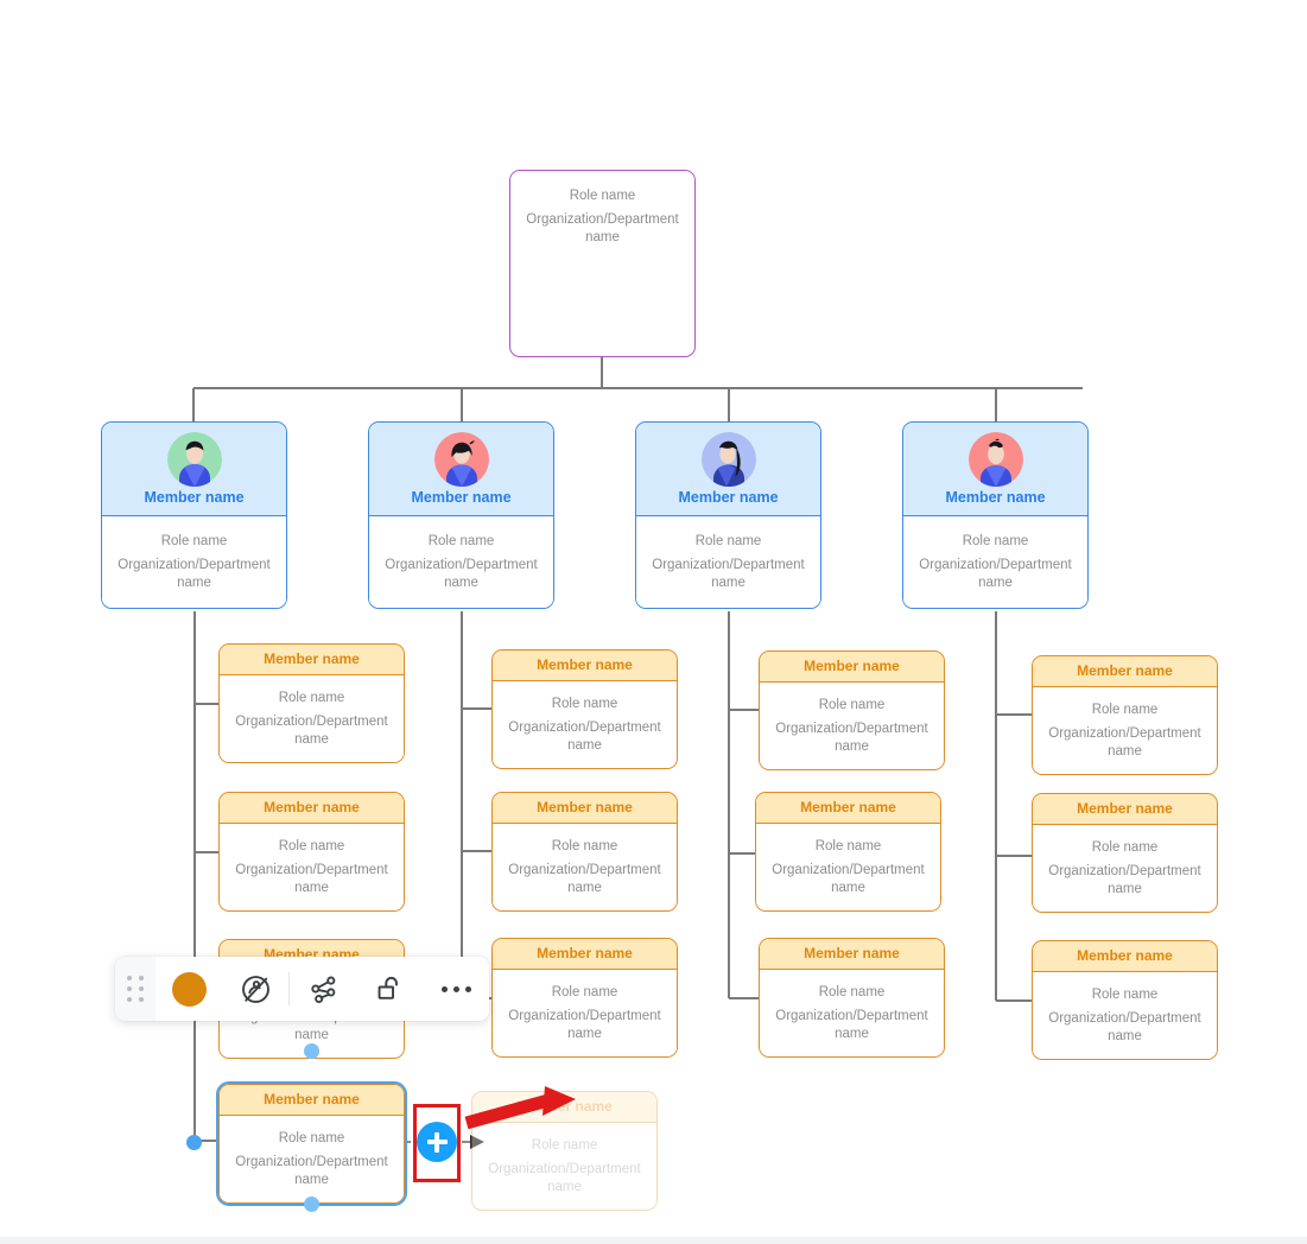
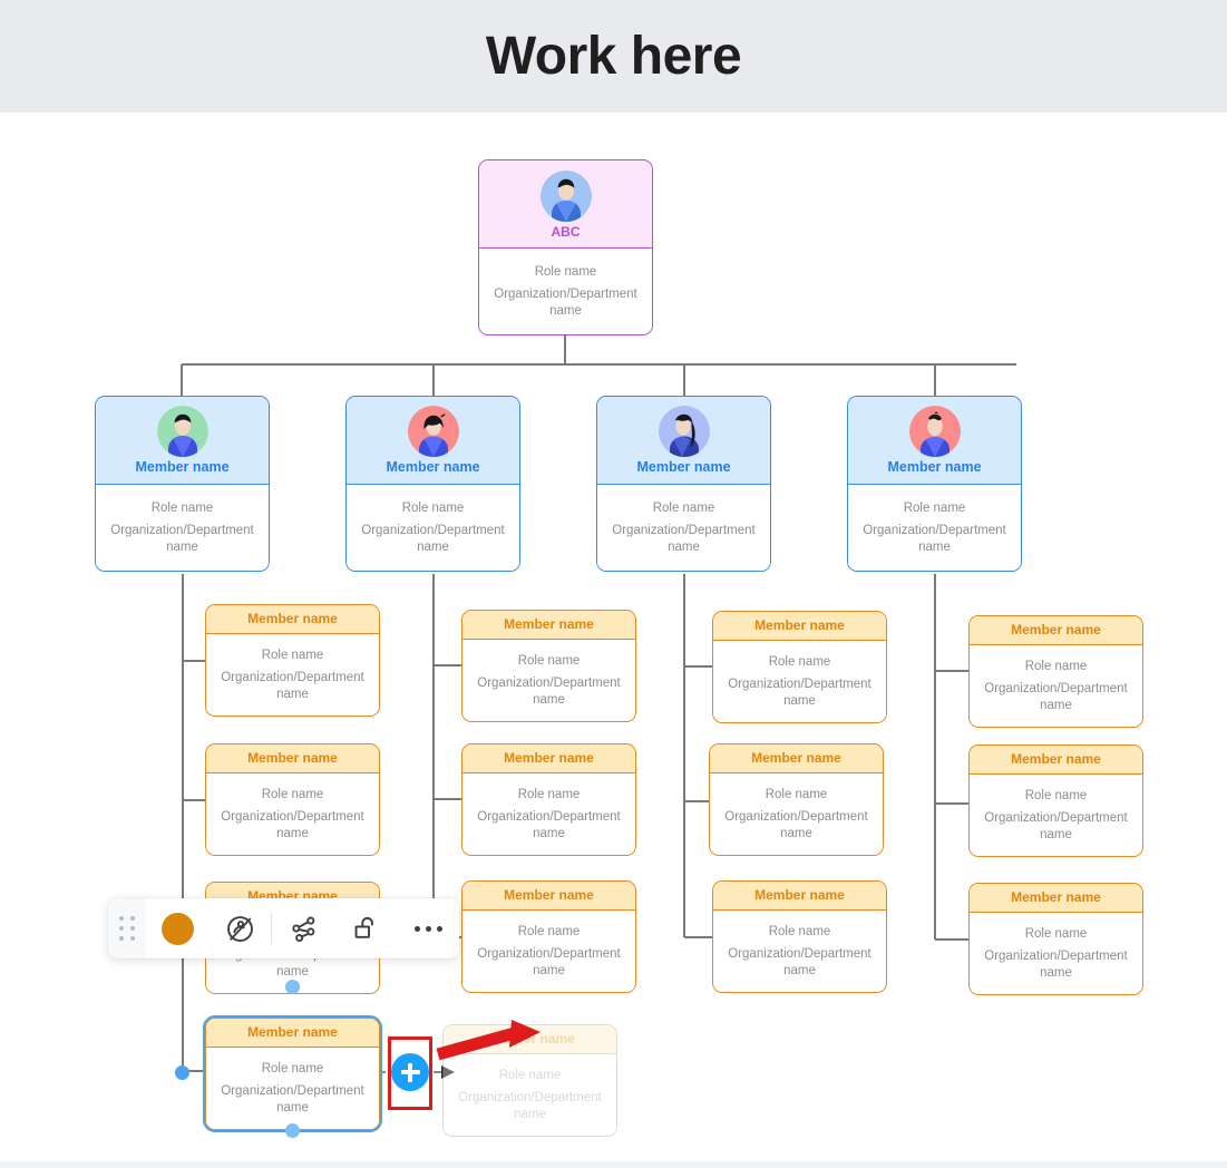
+ Work here
+ ABC
  Role name
  Organization/Department name
  Member name
  Role name
  Organization/Department name
  Member name
  Role name
  Organization/Department name
  Member name
  Role name
  Organization/Department name
  Member name
  Role name
  Organization/Department name
  Member name
  Role name
  Organization/Department name
  Member name
  Role name
  Organization/Department name
  Member name
  Member name
  Role name
  Organization/Department name
  Member name
  Role name
  Organization/Department name
  Member name
  Role name
  Organization/Department name
  Member name
  Role name
  Organization/Department name
  Member name
  Role name
  Organization/Department name
  Member name
  Role name
  Organization/Department name
  Member name
  Role name
  Organization/Department name
  Member name
  Role name
  Organization/Department name
  Member name
  Role name
  Organization/Department name
  Member name
  Role name
  Organization/Department name
  Role name
  Organization/Department name
